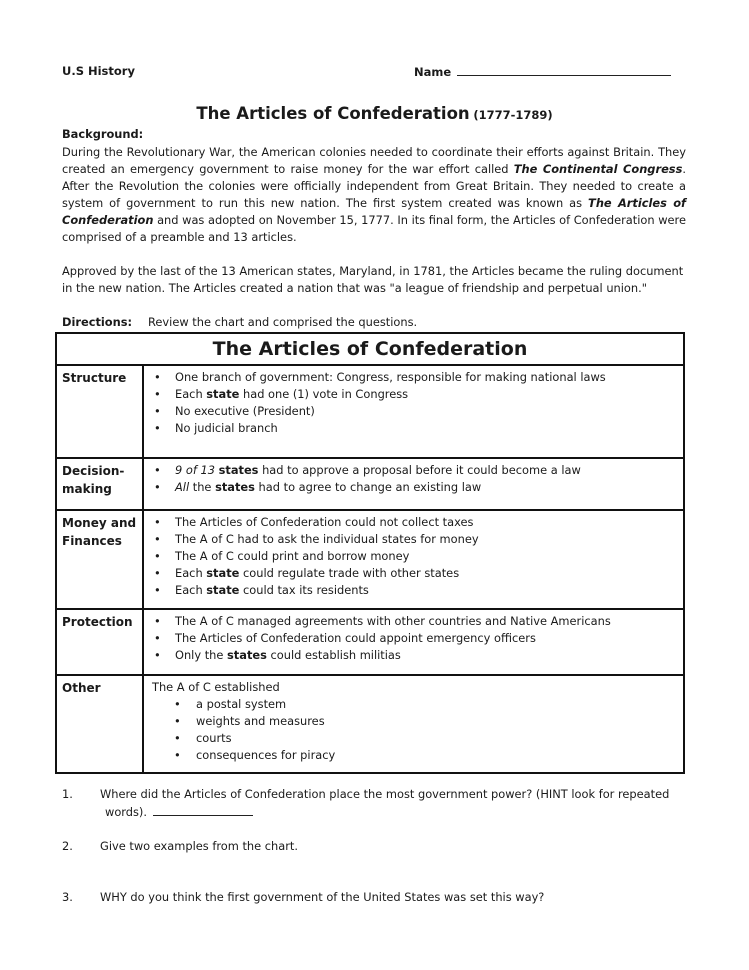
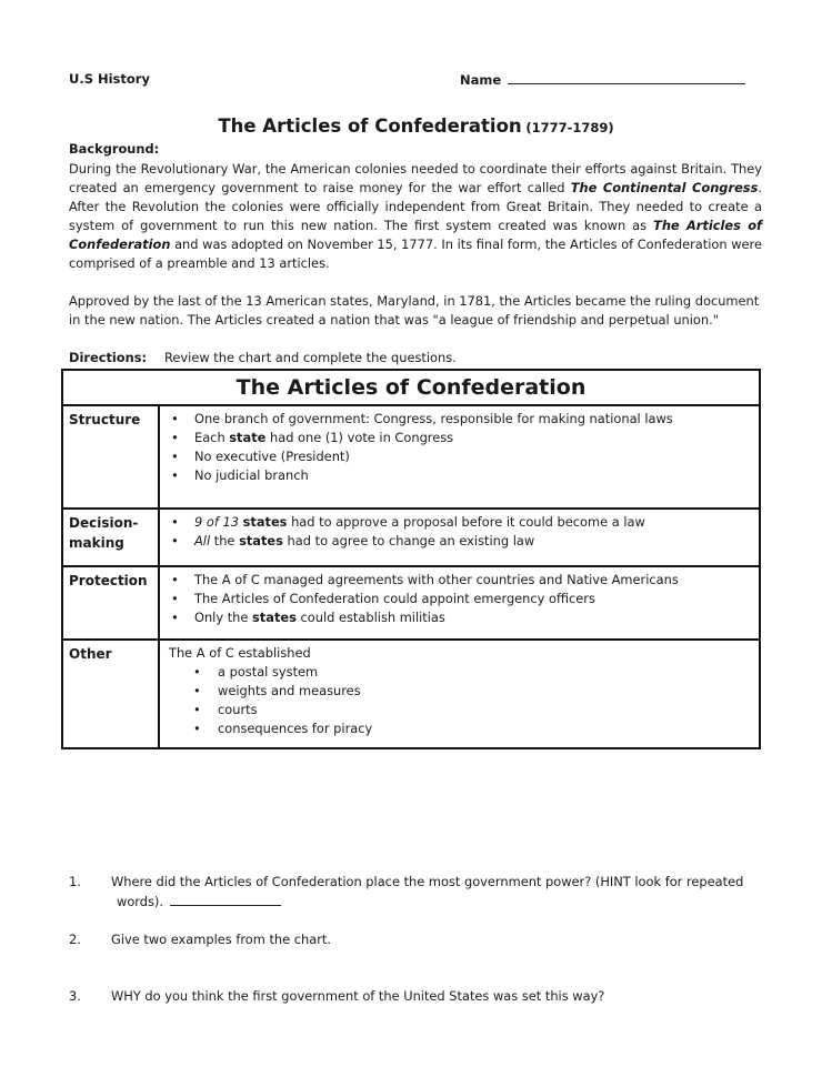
  U.S History
  Name
  The Articles of Confederation (1777-1789)
  Background:
  During the Revolutionary War, the American colonies needed to coordinate their efforts against Britain. They created an emergency government to raise money for the war effort called The Continental Congress. After the Revolution the colonies were officially independent from Great Britain. They needed to create a system of government to run this new nation. The first system created was known as The Articles of Confederation and was adopted on November 15, 1777. In its final form, the Articles of Confederation were comprised of a preamble and 13 articles.
  Approved by the last of the 13 American states, Maryland, in 1781, the Articles became the ruling document in the new nation. The Articles created a nation that was "a league of friendship and perpetual union."
- Directions: Review the chart and comprised the questions.
+ Directions: Review the chart and complete the questions.
  The Articles of Confederation
  Structure	One branch of government: Congress, responsible for making national lawsEach state had one (1) vote in CongressNo executive (President)No judicial branch
  Decision- making	9 of 13 states had to approve a proposal before it could become a lawAll the states had to agree to change an existing law
- Money and Finances	The Articles of Confederation could not collect taxesThe A of C had to ask the individual states for moneyThe A of C could print and borrow moneyEach state could regulate trade with other statesEach state could tax its residents
  Protection	The A of C managed agreements with other countries and Native AmericansThe Articles of Confederation could appoint emergency officersOnly the states could establish militias
  Other	The A of C establisheda postal systemweights and measurescourtsconsequences for piracy
  1.
  Where did the Articles of Confederation place the most government power? (HINT look for repeated
  words).
  2.
  Give two examples from the chart.
  3.
  WHY do you think the first government of the United States was set this way?
